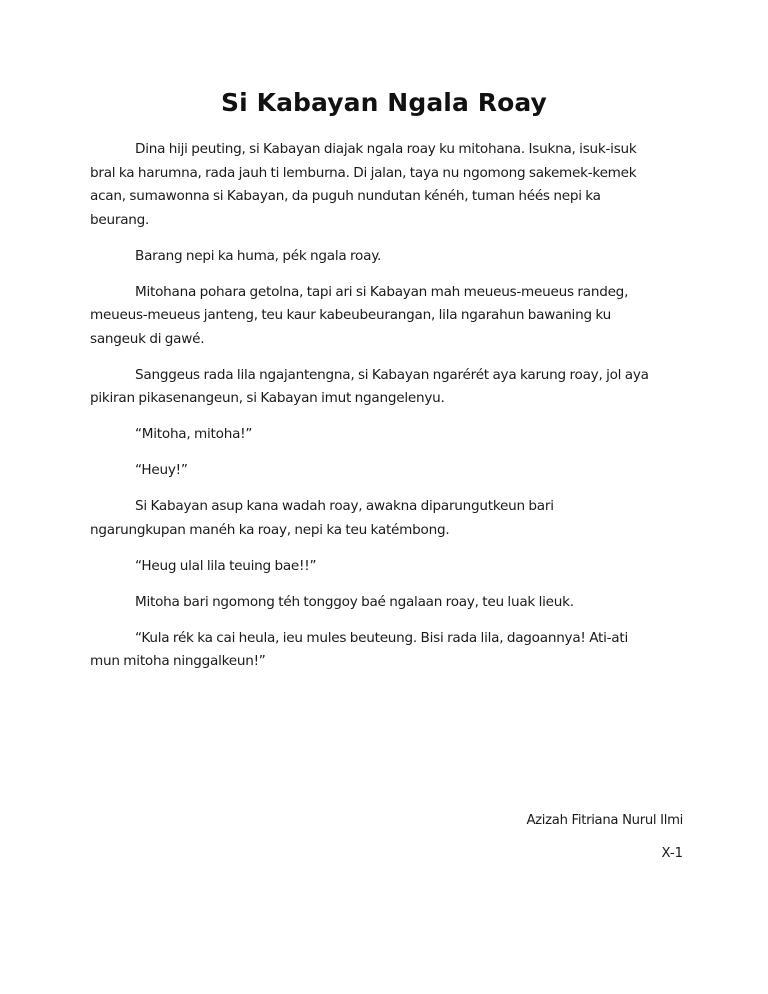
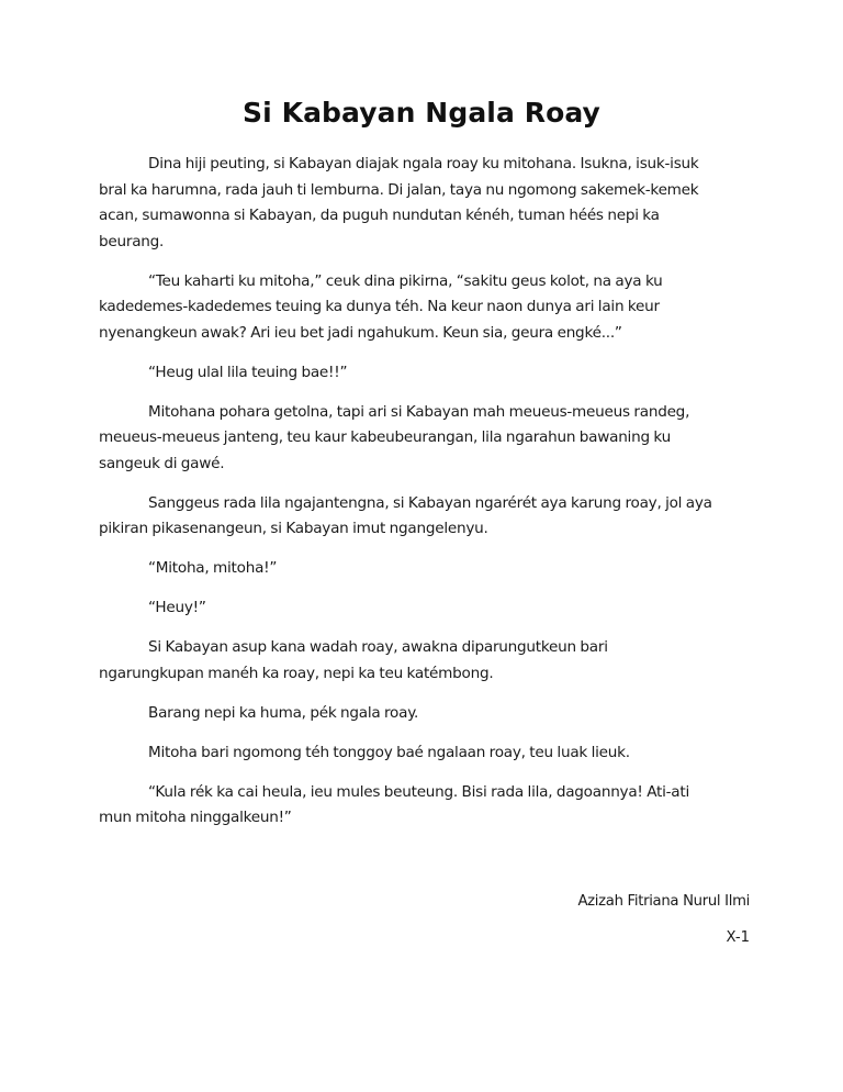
  Si Kabayan Ngala Roay
  Dina hiji peuting, si Kabayan diajak ngala roay ku mitohana. Isukna, isuk-isuk bral ka harumna, rada jauh ti lemburna. Di jalan, taya nu ngomong sakemek-kemek acan, sumawonna si Kabayan, da puguh nundutan kénéh, tuman héés nepi ka beurang.
+ “Teu kaharti ku mitoha,” ceuk dina pikirna, “sakitu geus kolot, na aya ku kadedemes-kadedemes teuing ka dunya téh. Na keur naon dunya ari lain keur nyenangkeun awak? Ari ieu bet jadi ngahukum. Keun sia, geura engké...”
- Barang nepi ka huma, pék ngala roay.
+ “Heug ulal lila teuing bae!!”
  Mitohana pohara getolna, tapi ari si Kabayan mah meueus-meueus randeg, meueus-meueus janteng, teu kaur kabeubeurangan, lila ngarahun bawaning ku sangeuk di gawé.
  Sanggeus rada lila ngajantengna, si Kabayan ngarérét aya karung roay, jol aya pikiran pikasenangeun, si Kabayan imut ngangelenyu.
  “Mitoha, mitoha!”
  “Heuy!”
  Si Kabayan asup kana wadah roay, awakna diparungutkeun bari ngarungkupan manéh ka roay, nepi ka teu katémbong.
- “Heug ulal lila teuing bae!!”
+ Barang nepi ka huma, pék ngala roay.
  Mitoha bari ngomong téh tonggoy baé ngalaan roay, teu luak lieuk.
  “Kula rék ka cai heula, ieu mules beuteung. Bisi rada lila, dagoannya! Ati-ati mun mitoha ninggalkeun!”
  Azizah Fitriana Nurul Ilmi
  X-1
